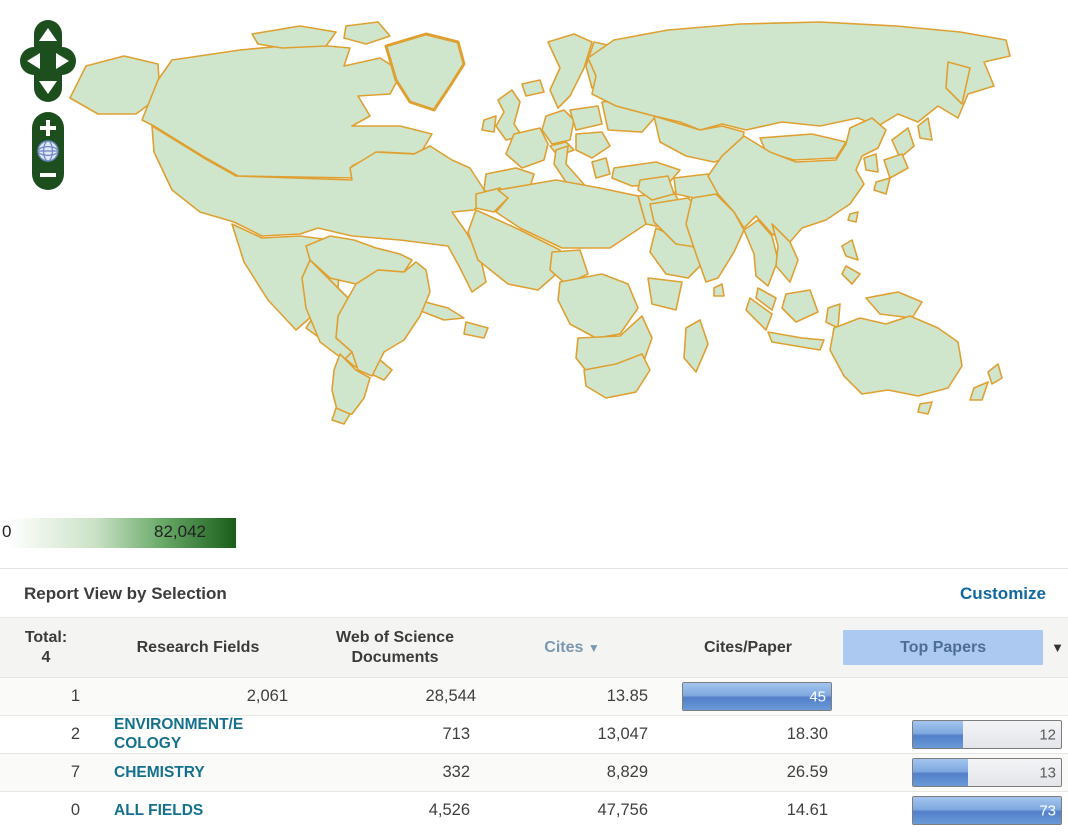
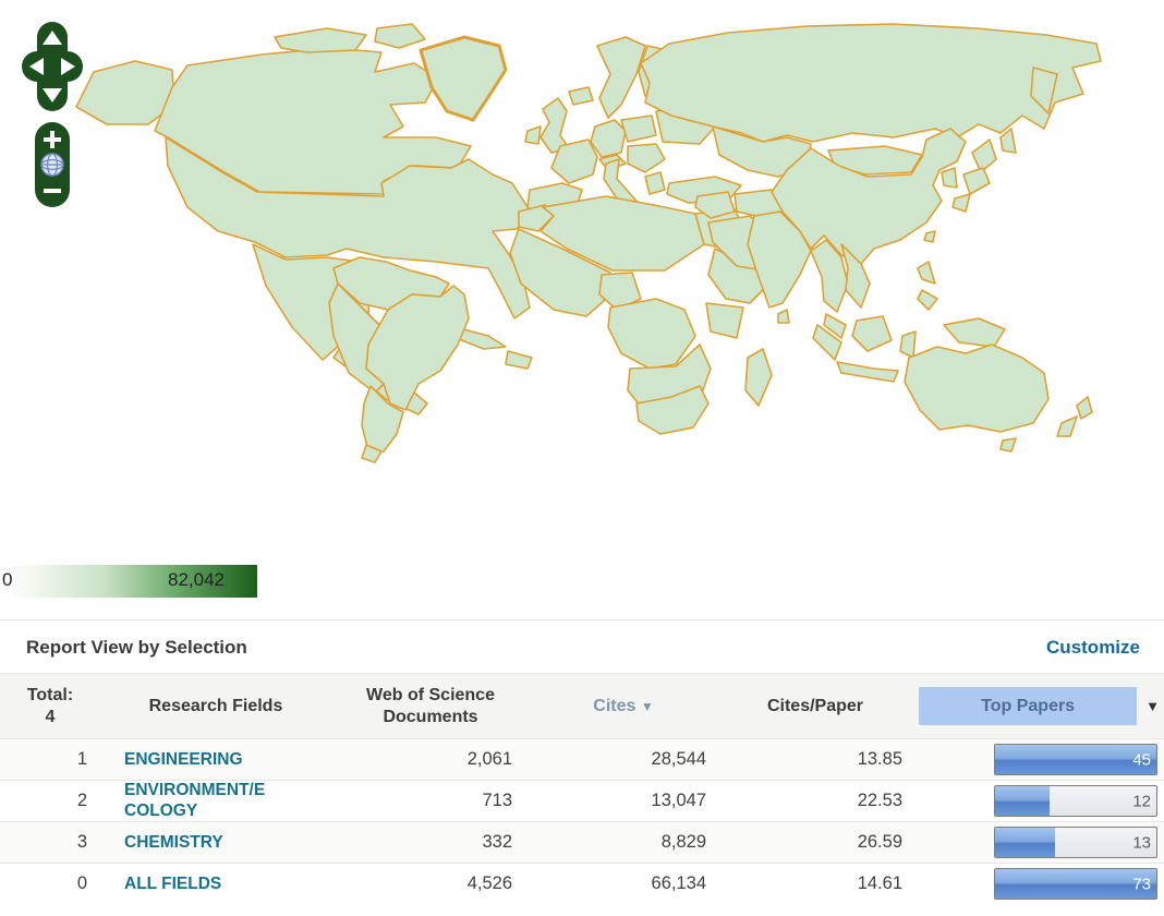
  0
  82,042
  Report View by Selection
  Customize
  Total:
  4
  Research Fields
  Web of Science Documents
  Cites ▼
  Cites/Paper
  Top Papers
  ▼
  1
+ ENGINEERING
  2,061
  28,544
  13.85
  45
  2
  ENVIRONMENT/ECOLOGY
  713
  13,047
- 18.30
+ 22.53
  12
- 7
+ 3
  CHEMISTRY
  332
  8,829
  26.59
  13
  0
  ALL FIELDS
  4,526
- 47,756
+ 66,134
  14.61
  73
